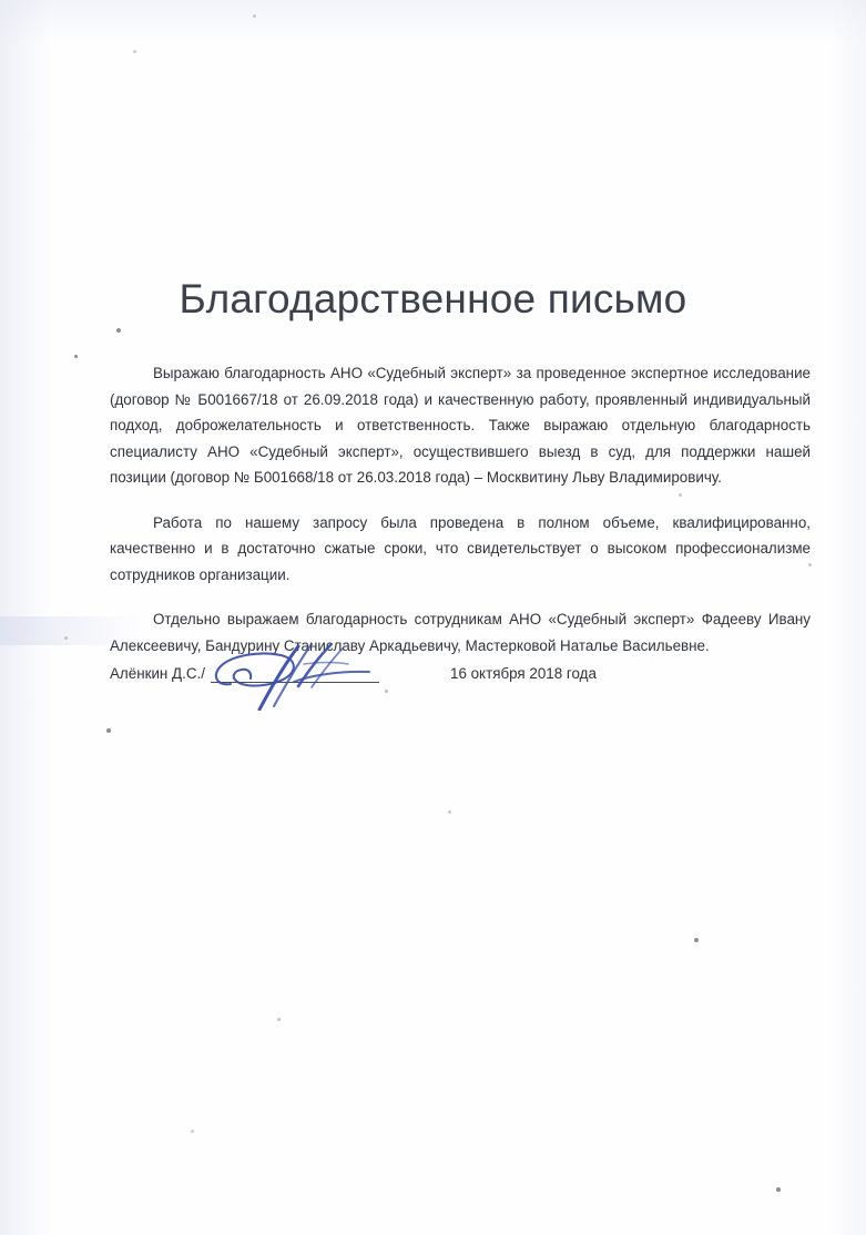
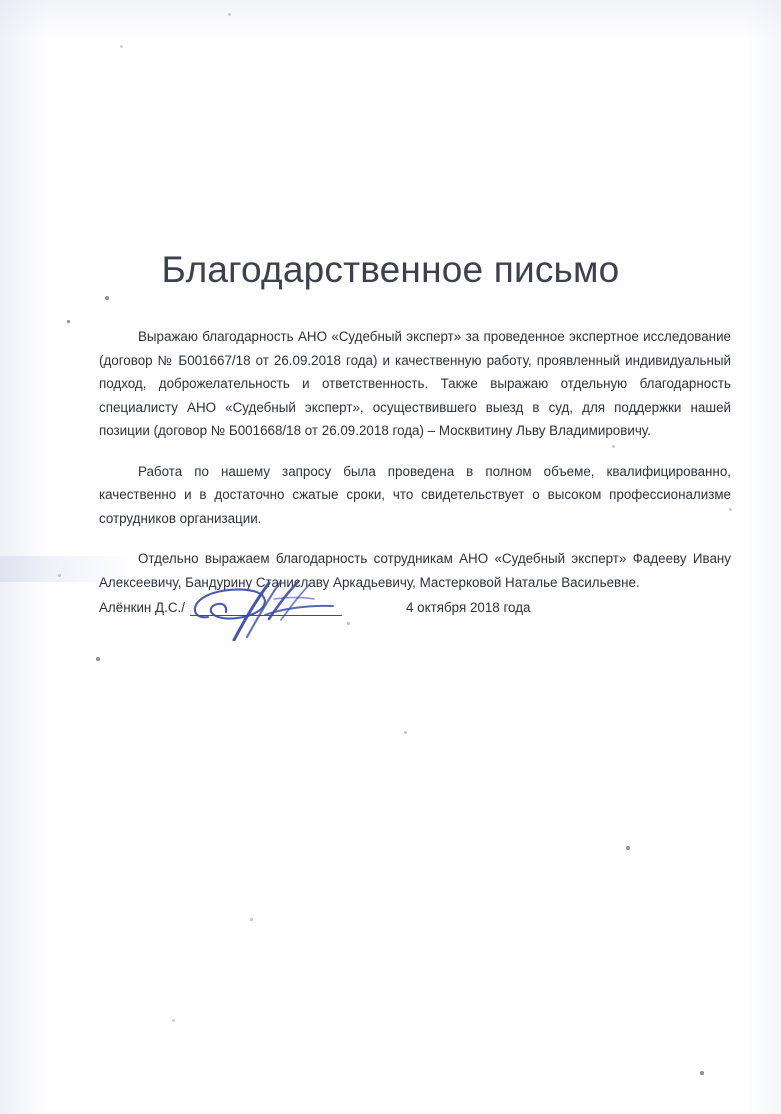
  Благодарственное письмо
- Выражаю благодарность АНО «Судебный эксперт» за проведенное экспертное исследование (договор № Б001667/18 от 26.09.2018 года) и качественную работу, проявленный индивидуальный подход, доброжелательность и ответственность. Также выражаю отдельную благодарность специалисту АНО «Судебный эксперт», осуществившего выезд в суд, для поддержки нашей позиции (договор № Б001668/18 от 26.03.2018 года) – Москвитину Льву Владимировичу.
+ Выражаю благодарность АНО «Судебный эксперт» за проведенное экспертное исследование (договор № Б001667/18 от 26.09.2018 года) и качественную работу, проявленный индивидуальный подход, доброжелательность и ответственность. Также выражаю отдельную благодарность специалисту АНО «Судебный эксперт», осуществившего выезд в суд, для поддержки нашей позиции (договор № Б001668/18 от 26.09.2018 года) – Москвитину Льву Владимировичу.
  Работа по нашему запросу была проведена в полном объеме, квалифицированно, качественно и в достаточно сжатые сроки, что свидетельствует о высоком профессионализме сотрудников организации.
  Отдельно выражаем благодарность сотрудникам АНО «Судебный эксперт» Фадееву Ивану Алексеевичу, Бандурину Санилаву Аркадьевичу, Мастерковой Наталье Васильевне.
  Алёнкин Д.С./
- 16 октября 2018 года
+ 4 октября 2018 года
